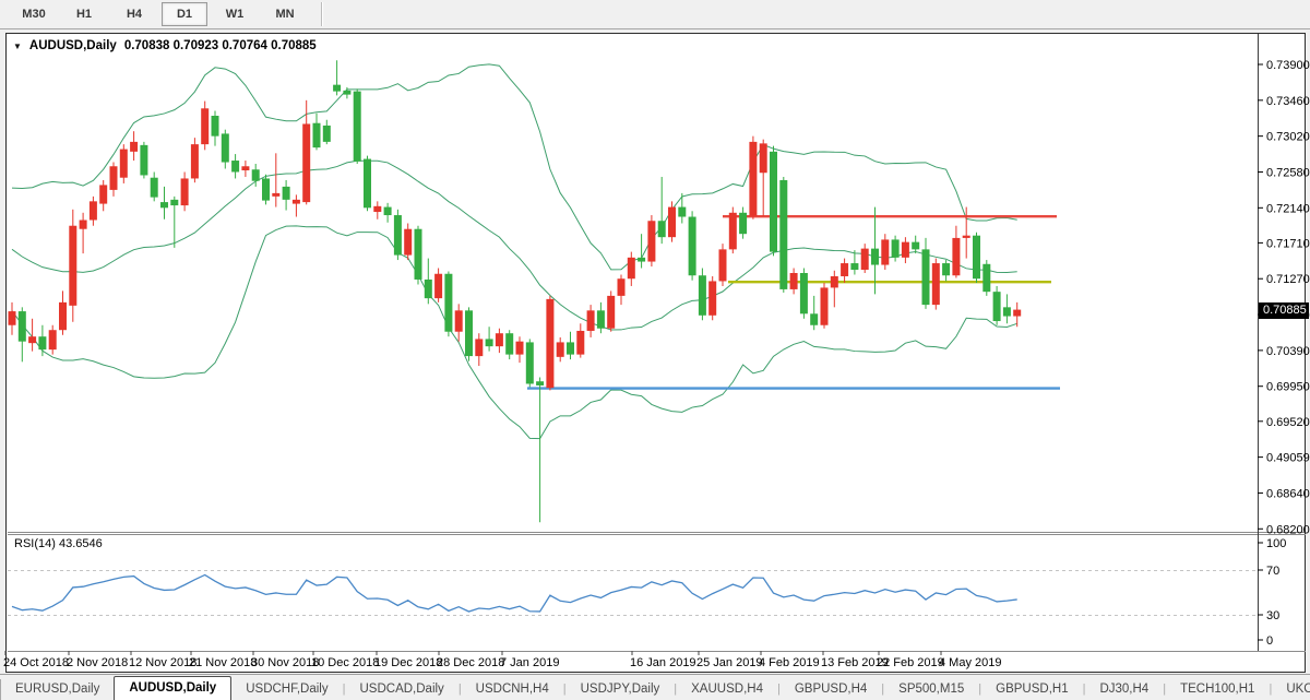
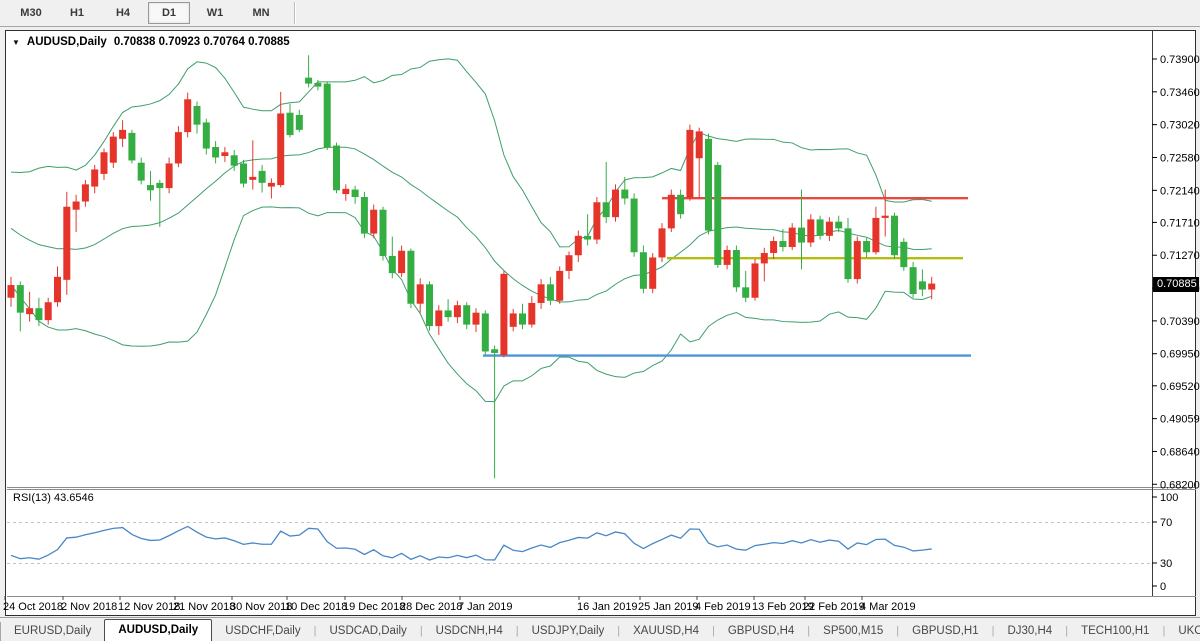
  M30
  H1
  H4
  D1
  W1
  MN
  0.73900
  0.73460
  0.73020
  0.72580
  0.72140
  0.71710
  0.71270
  0.70390
  0.69950
  0.69520
  0.49059
  0.68640
  0.68200
  100
  70
  30
  0
  24 Oct 2018
  2 Nov 2018
  12 Nov 2018
  21 Nov 2018
  30 Nov 2018
  10 Dec 2018
  19 Dec 2018
  28 Dec 2018
  7 Jan 2019
  16 Jan 2019
  25 Jan 2019
  4 Feb 2019
  13 Feb 2019
  22 Feb 2019
- 4 May 2019
+ 4 Mar 2019
  ▼
  AUDUSD,Daily
  0.70838 0.70923 0.70764 0.70885
  0.70885
- RSI(14) 43.6546
+ RSI(13) 43.6546
  EURUSD,Daily
  AUDUSD,Daily
  USDCHF,Daily
  |
  USDCAD,Daily
  |
  USDCNH,H4
  |
  USDJPY,Daily
  |
  XAUUSD,H4
  |
  GBPUSD,H4
  |
  SP500,M15
  |
  GBPUSD,H1
  |
  DJ30,H4
  |
  TECH100,H1
  |
  UKC
